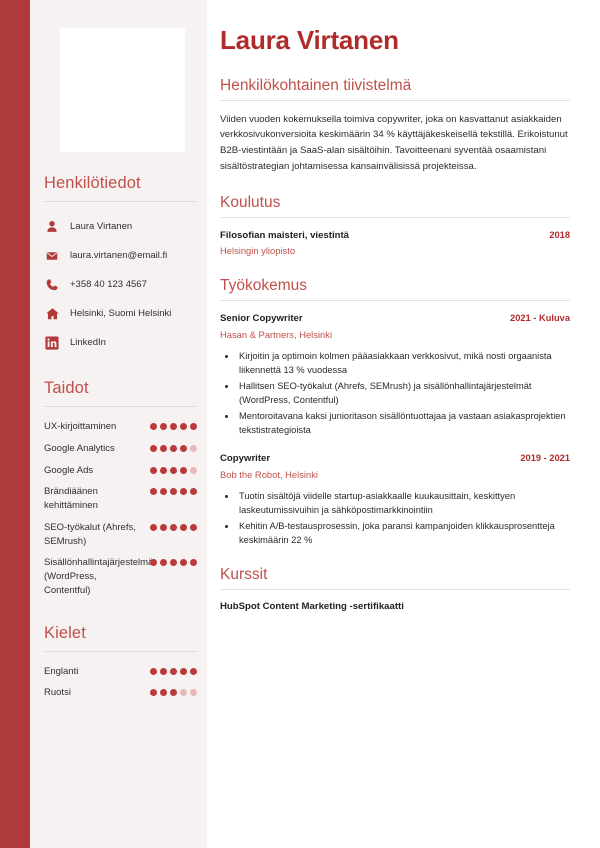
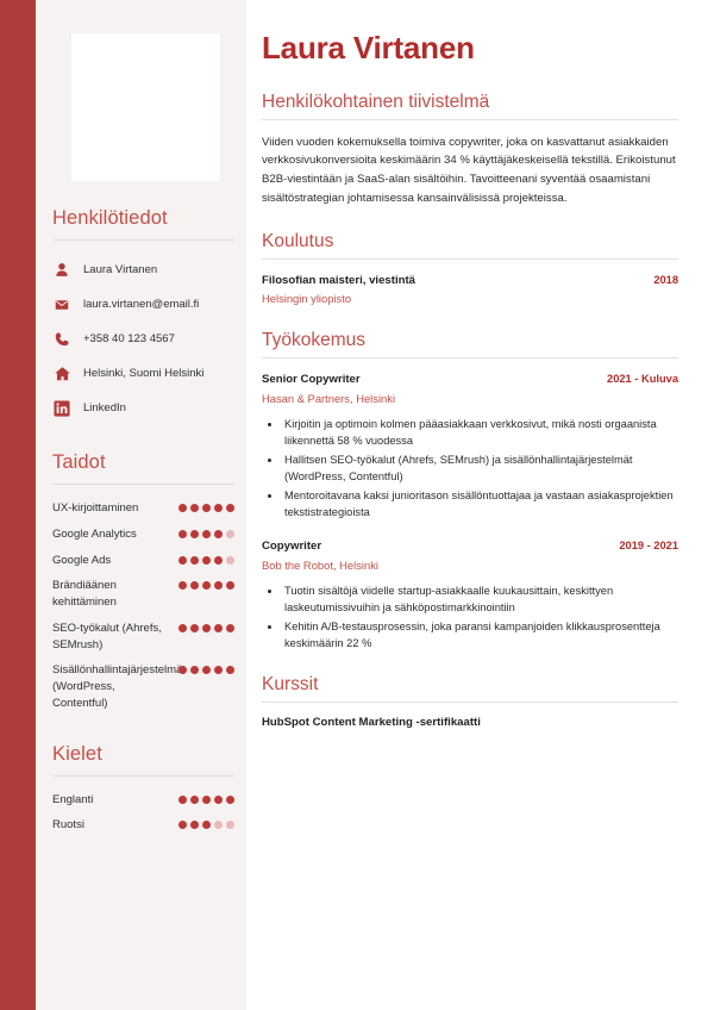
  Henkilötiedot
  Laura Virtanen
  laura.virtanen@email.fi
  +358 40 123 4567
  Helsinki, Suomi Helsinki
  LinkedIn
  Taidot
  UX-kirjoittaminen
  Google Analytics
  Google Ads
  Brändiäänen kehittäminen
  SEO-työkalut (Ahrefs, SEMrush)
  Sisällönhallintajärjestelm (WordPress, Contentful)
  Kielet
  Englanti
  Ruotsi
  Laura Virtanen
  Henkilökohtainen tiivistelmä
  Viiden vuoden kokemuksella toimiva copywriter, joka on kasvattanut asiakkaiden verkkosivukonversioita keskimäärin 34 % käyttäjäkeskeisellä tekstillä. Erikoistunut B2B-viestintään ja SaaS-alan sisältöihin. Tavoitteenani syventää osaamistani sisältöstrategian johtamisessa kansainvälisissä projekteissa.
  Koulutus
  Filosofian maisteri, viestintä
  2018
  Helsingin yliopisto
  Työkokemus
  Senior Copywriter
  2021 - Kuluva
  Hasan & Partners, Helsinki
- Kirjoitin ja optimoin kolmen pääasiakkaan verkkosivut, mikä nosti orgaanista liikennettä 13 % vuodessa
+ Kirjoitin ja optimoin kolmen pääasiakkaan verkkosivut, mikä nosti orgaanista liikennettä 58 % vuodessa
  Hallitsen SEO-työkalut (Ahrefs, SEMrush) ja sisällönhallintajärjestelmät (WordPress, Contentful)
  Mentoroitavana kaksi junioritason sisällöntuottajaa ja vastaan asiakasprojektien tekstistrategioista
  Copywriter
  2019 - 2021
  Bob the Robot, Helsinki
  Tuotin sisältöjä viidelle startup-asiakkaalle kuukausittain, keskittyen laskeutumissivuihin ja sähköpostimarkkinointiin
  Kehitin A/B-testausprosessin, joka paransi kampanjoiden klikkausprosentteja keskimäärin 22 %
  Kurssit
  HubSpot Content Marketing -sertifikaatti
